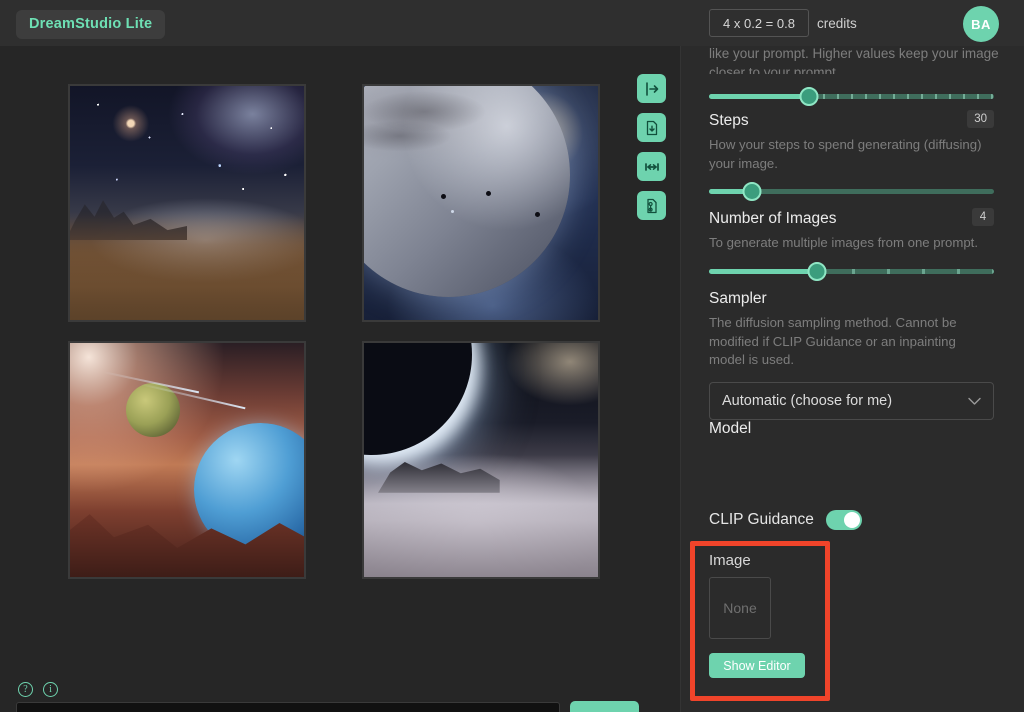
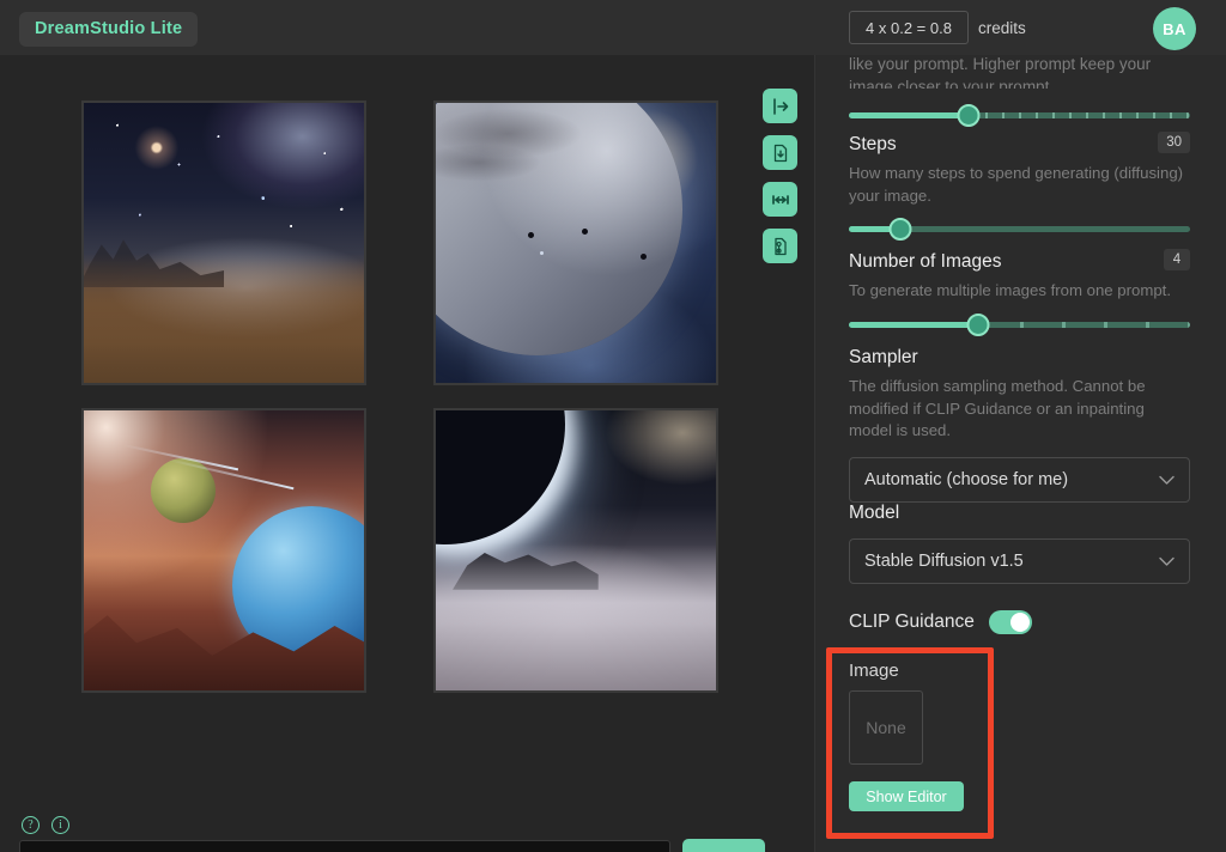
  DreamStudio Lite
  4 x 0.2 = 0.8
  credits
  BA
  ?
  i
- like your prompt. Higher values keep your image closer to your prompt.
+ like your prompt. Higher prompt keep your image closer to your prompt.
  Steps
  30
- How your steps to spend generating (diffusing) your image.
+ How many steps to spend generating (diffusing) your image.
  Number of Images
  4
  To generate multiple images from one prompt.
  Sampler
  The diffusion sampling method. Cannot be modified if CLIP Guidance or an inpainting model is used.
  Automatic (choose for me)
  Model
+ Stable Diffusion v1.5
  CLIP Guidance
  Image
  None
  Show Editor
